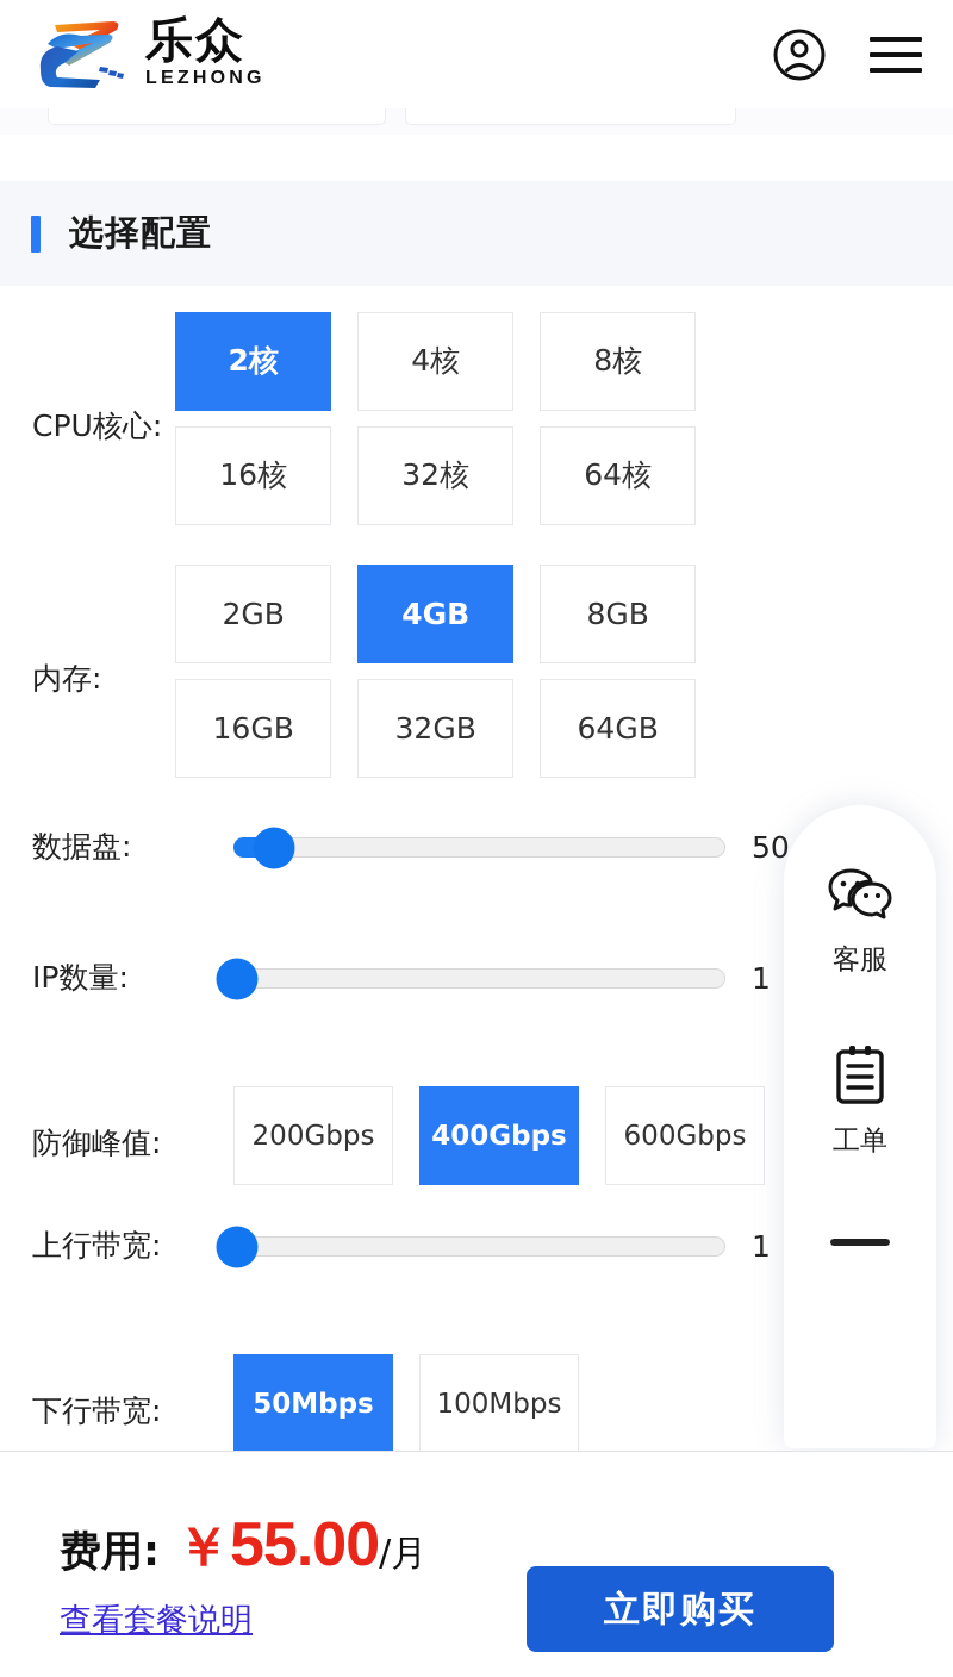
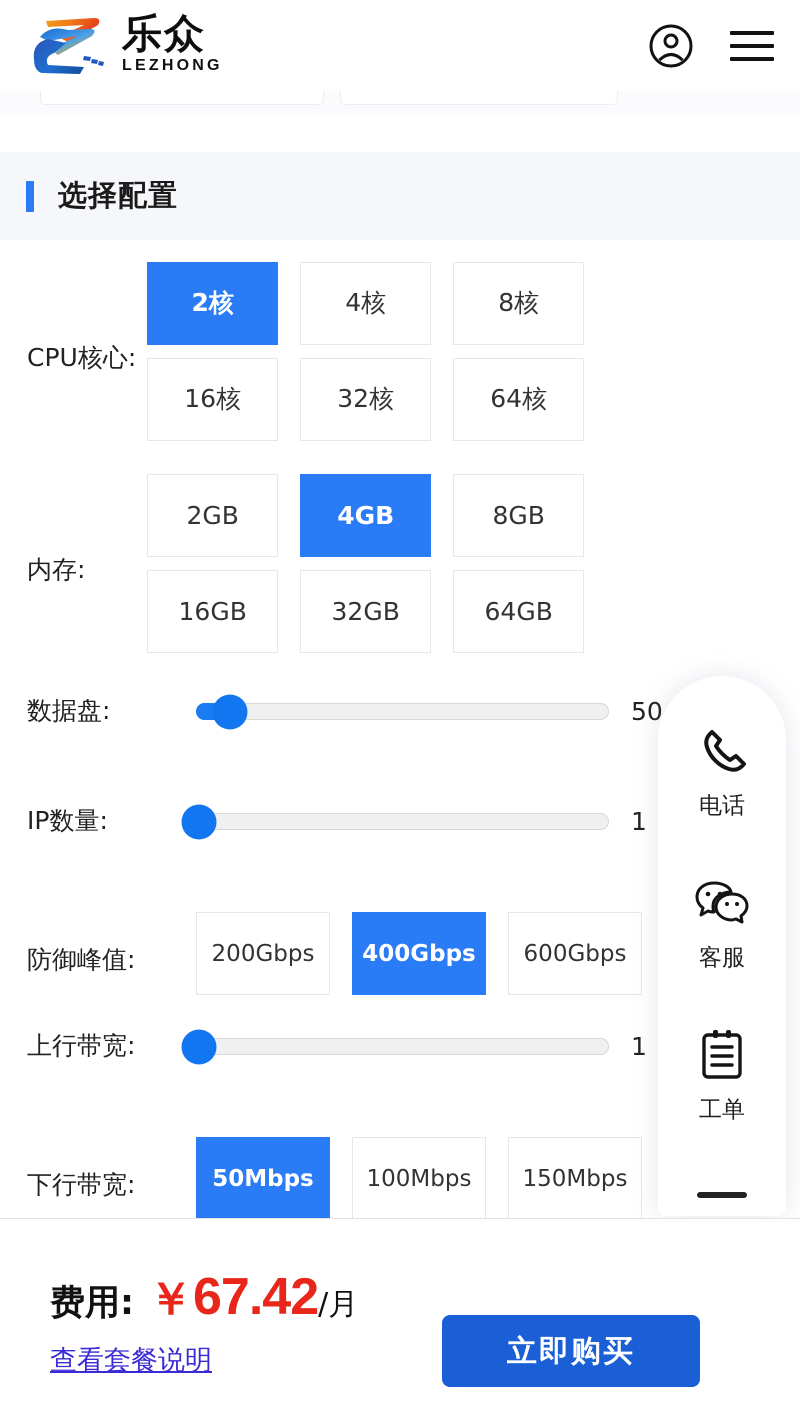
  乐众
  LEZHONG
  选择配置
  CPU核心:
  2核
  4核
  8核
  16核
  32核
  64核
  内存:
  2GB
  4GB
  8GB
  16GB
  32GB
  64GB
  数据盘:
  50
  IP数量:
  1
  防御峰值:
  200Gbps
  400Gbps
  600Gbps
  上行带宽:
  1
  下行带宽:
  50Mbps
  100Mbps
+ 150Mbps
+ 电话
  客服
  工单
  费用:
  ￥
- 55.00
+ 67.42
  /月
  查看套餐说明
  立即购买
